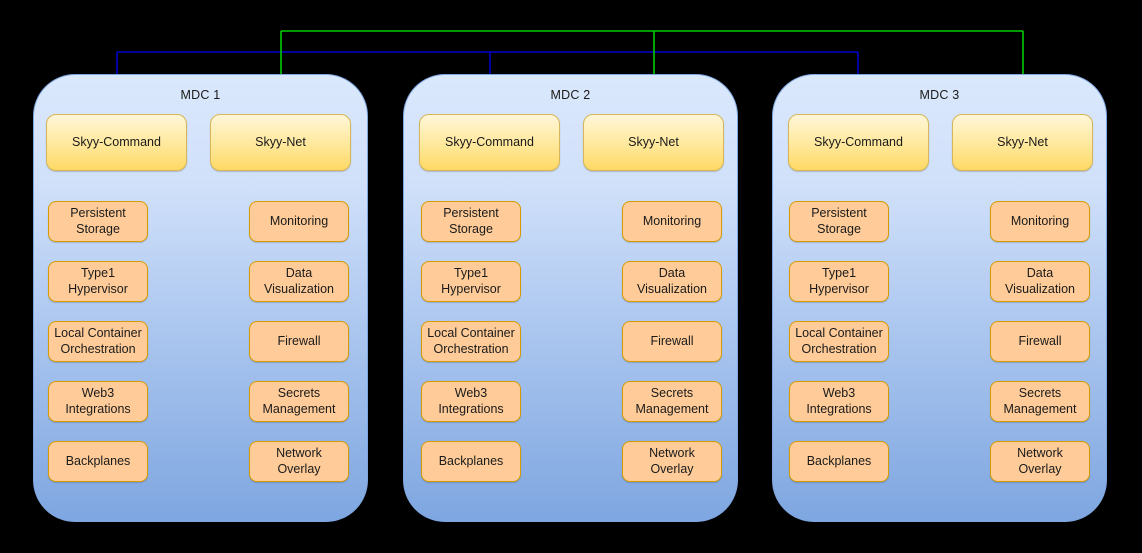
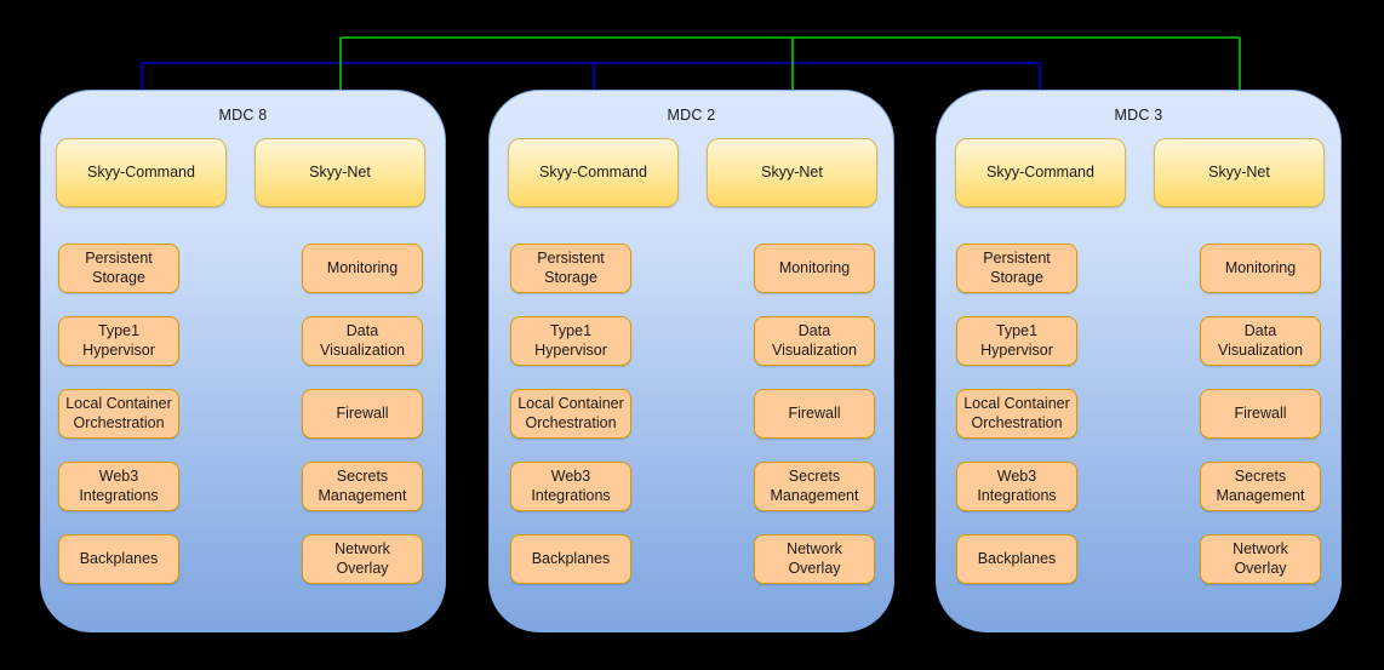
- MDC 1
+ MDC 8
  Skyy-Command
  Skyy-Net
  Persistent
  Storage
  Type1
  Hypervisor
  Local Container
  Orchestration
  Web3
  Integrations
  Backplanes
  Monitoring
  Data
  Visualization
  Firewall
  Secrets
  Management
  Network
  Overlay
  MDC 2
  Skyy-Command
  Skyy-Net
  Persistent
  Storage
  Type1
  Hypervisor
  Local Container
  Orchestration
  Web3
  Integrations
  Backplanes
  Monitoring
  Data
  Visualization
  Firewall
  Secrets
  Management
  Network
  Overlay
  MDC 3
  Skyy-Command
  Skyy-Net
  Persistent
  Storage
  Type1
  Hypervisor
  Local Container
  Orchestration
  Web3
  Integrations
  Backplanes
  Monitoring
  Data
  Visualization
  Firewall
  Secrets
  Management
  Network
  Overlay
